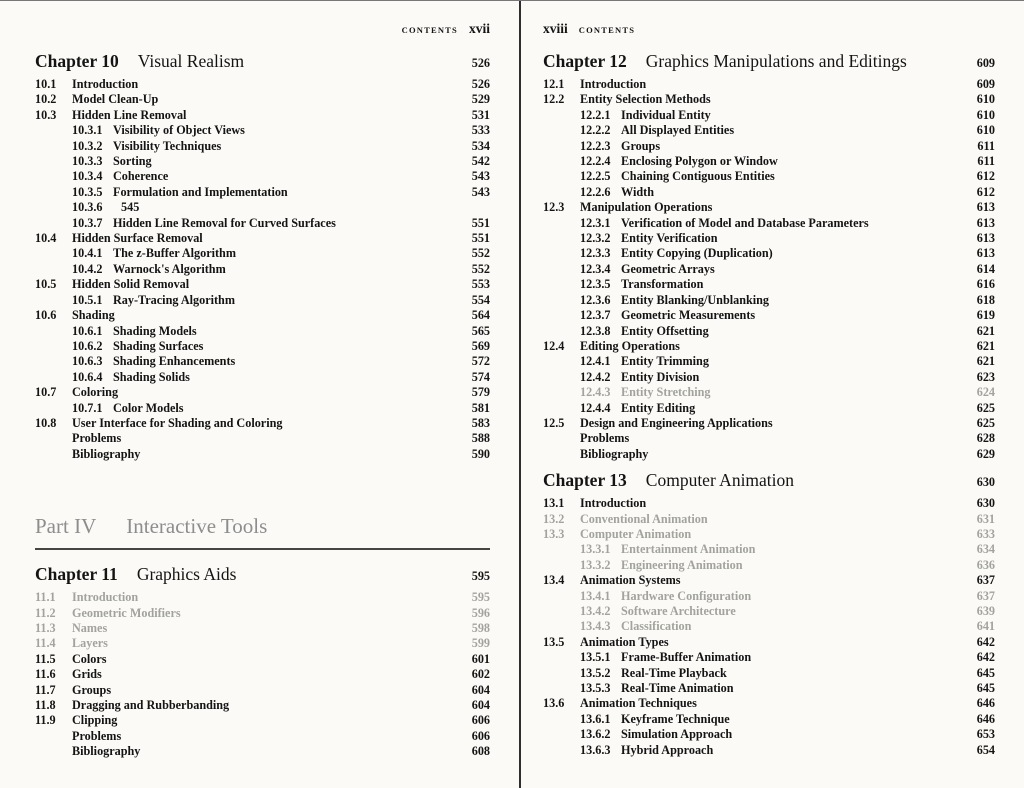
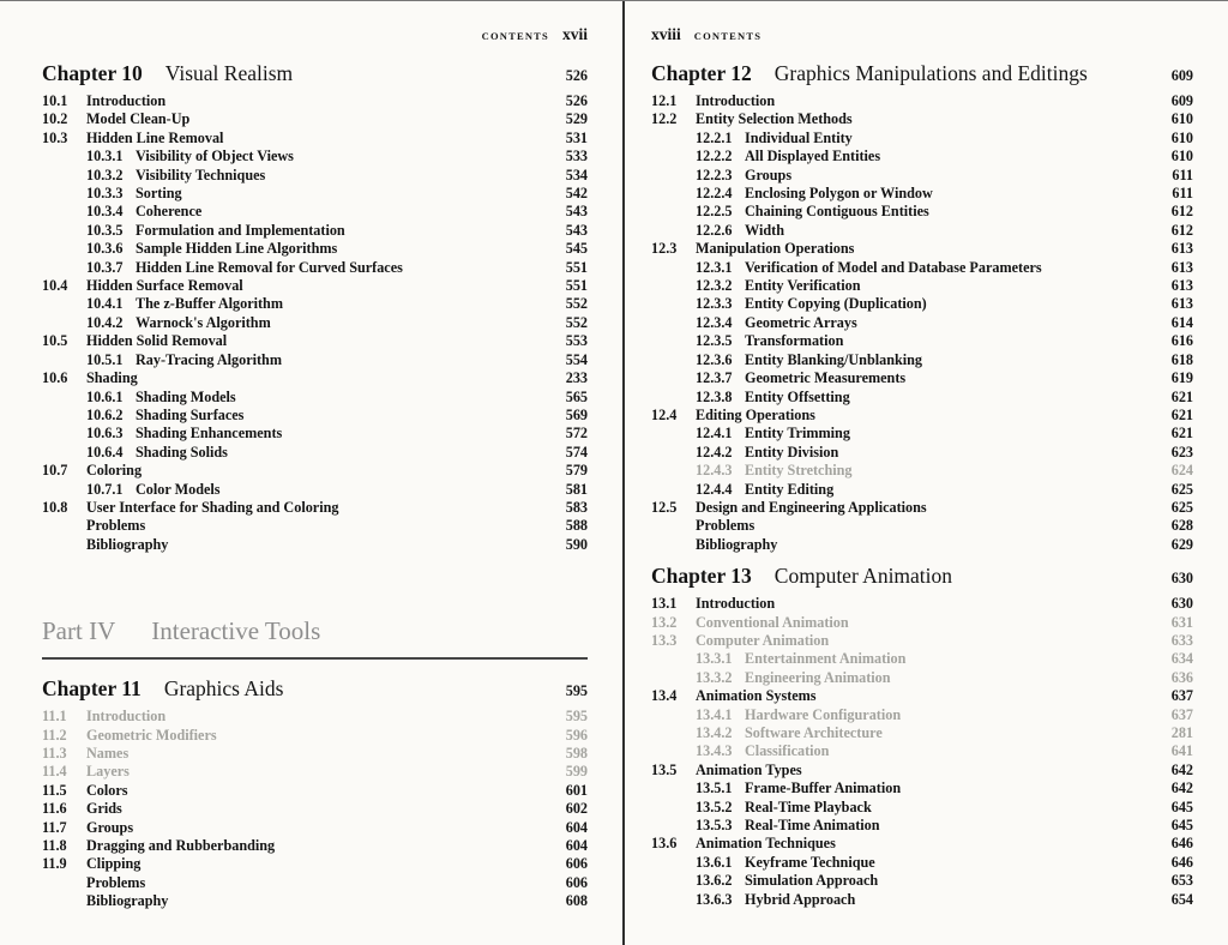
  CONTENTS
  xvii
  Chapter 10
  Visual Realism
  526
  10.1
  Introduction
  526
  10.2
  Model Clean-Up
  529
  10.3
  Hidden Line Removal
  531
  10.3.1
  Visibility of Object Views
  533
  10.3.2
  Visibility Techniques
  534
  10.3.3
  Sorting
  542
  10.3.4
  Coherence
  543
  10.3.5
  Formulation and Implementation
  543
  10.3.6
+ Sample Hidden Line Algorithms
  545
  10.3.7
  Hidden Line Removal for Curved Surfaces
  551
  10.4
  Hidden Surface Removal
  551
  10.4.1
  The z-Buffer Algorithm
  552
  10.4.2
  Warnock's Algorithm
  552
  10.5
  Hidden Solid Removal
  553
  10.5.1
  Ray-Tracing Algorithm
  554
  10.6
  Shading
- 564
+ 233
  10.6.1
  Shading Models
  565
  10.6.2
  Shading Surfaces
  569
  10.6.3
  Shading Enhancements
  572
  10.6.4
  Shading Solids
  574
  10.7
  Coloring
  579
  10.7.1
  Color Models
  581
  10.8
  User Interface for Shading and Coloring
  583
  Problems
  588
  Bibliography
  590
  Part IV
  Interactive Tools
  Chapter 11
  Graphics Aids
  595
  11.1
  Introduction
  595
  11.2
  Geometric Modifiers
  596
  11.3
  Names
  598
  11.4
  Layers
  599
  11.5
  Colors
  601
  11.6
  Grids
  602
  11.7
  Groups
  604
  11.8
  Dragging and Rubberbanding
  604
  11.9
  Clipping
  606
  Problems
  606
  Bibliography
  608
  xviii
  CONTENTS
  Chapter 12
  Graphics Manipulations and Editings
  609
  12.1
  Introduction
  609
  12.2
  Entity Selection Methods
  610
  12.2.1
  Individual Entity
  610
  12.2.2
  All Displayed Entities
  610
  12.2.3
  Groups
  611
  12.2.4
  Enclosing Polygon or Window
  611
  12.2.5
  Chaining Contiguous Entities
  612
  12.2.6
  Width
  612
  12.3
  Manipulation Operations
  613
  12.3.1
  Verification of Model and Database Parameters
  613
  12.3.2
  Entity Verification
  613
  12.3.3
  Entity Copying (Duplication)
  613
  12.3.4
  Geometric Arrays
  614
  12.3.5
  Transformation
  616
  12.3.6
  Entity Blanking/Unblanking
  618
  12.3.7
  Geometric Measurements
  619
  12.3.8
  Entity Offsetting
  621
  12.4
  Editing Operations
  621
  12.4.1
  Entity Trimming
  621
  12.4.2
  Entity Division
  623
  12.4.3
  Entity Stretching
  624
  12.4.4
  Entity Editing
  625
  12.5
  Design and Engineering Applications
  625
  Problems
  628
  Bibliography
  629
  Chapter 13
  Computer Animation
  630
  13.1
  Introduction
  630
  13.2
  Conventional Animation
  631
  13.3
  Computer Animation
  633
  13.3.1
  Entertainment Animation
  634
  13.3.2
  Engineering Animation
  636
  13.4
  Animation Systems
  637
  13.4.1
  Hardware Configuration
  637
  13.4.2
  Software Architecture
- 639
+ 281
  13.4.3
  Classification
  641
  13.5
  Animation Types
  642
  13.5.1
  Frame-Buffer Animation
  642
  13.5.2
  Real-Time Playback
  645
  13.5.3
  Real-Time Animation
  645
  13.6
  Animation Techniques
  646
  13.6.1
  Keyframe Technique
  646
  13.6.2
  Simulation Approach
  653
  13.6.3
  Hybrid Approach
  654
